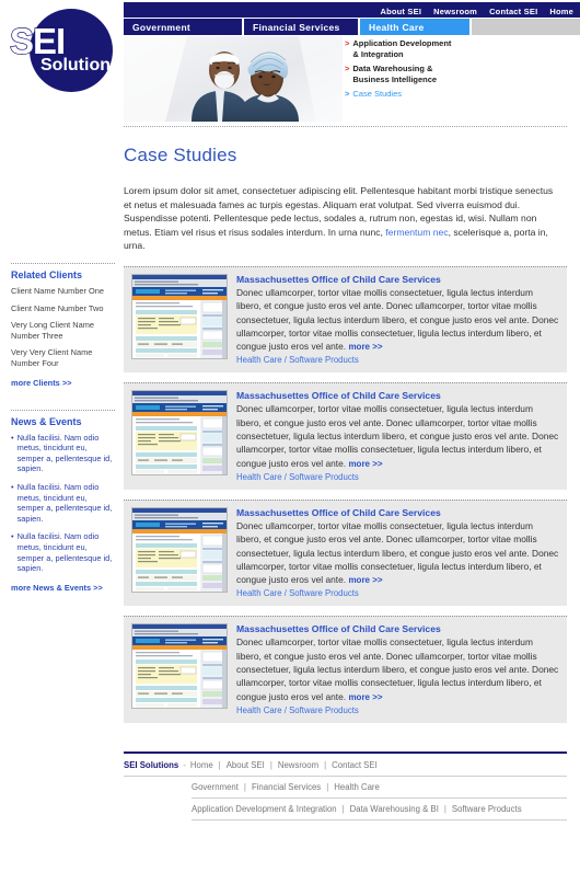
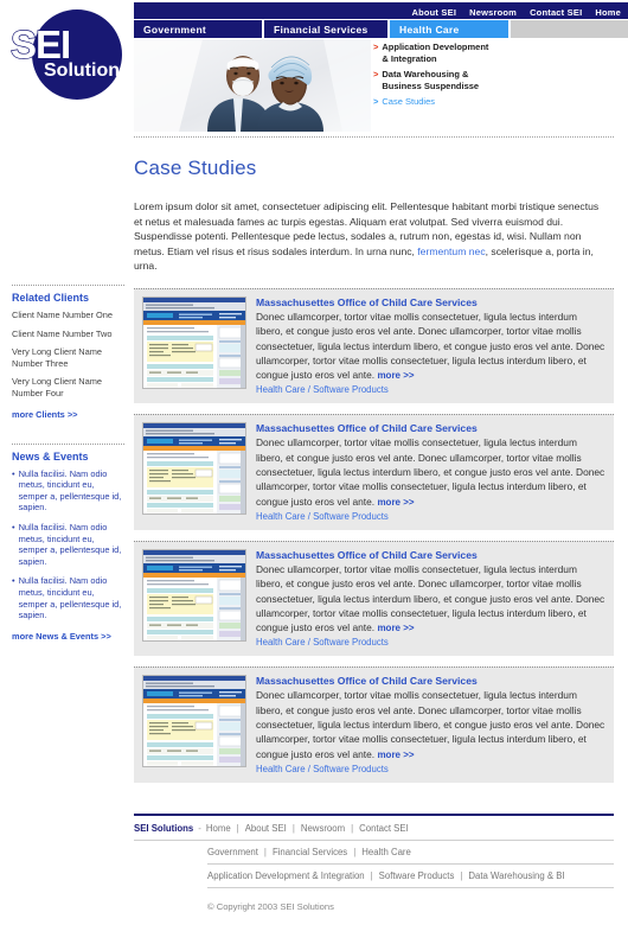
  SEI
  Solutions
  About SEI
  Newsroom
  Contact SEI
  Home
  Government
  Financial Services
  Health Care
  >
  Application Development & Integration
  >
- Data Warehousing & Business Intelligence
+ Data Warehousing & Business Suspendisse
  >
  Case Studies
  Case Studies
  Lorem ipsum dolor sit amet, consectetuer adipiscing elit. Pellentesque habitant morbi tristique senectus et netus et malesuada fames ac turpis egestas. Aliquam erat volutpat. Sed viverra euismod dui. Suspendisse potenti. Pellentesque pede lectus, sodales a, rutrum non, egestas id, wisi. Nullam non metus. Etiam vel risus et risus sodales interdum. In urna nunc, fermentum nec, scelerisque a, porta in, urna.
  Massachusettes Office of Child Care Services
  Donec ullamcorper, tortor vitae mollis consectetuer, ligula lectus interdum libero, et congue justo eros vel ante. Donec ullamcorper, tortor vitae mollis consectetuer, ligula lectus interdum libero, et congue justo eros vel ante. Donec ullamcorper, tortor vitae mollis consectetuer, ligula lectus interdum libero, et congue justo eros vel ante. more >>
  Health Care / Software Products
  Massachusettes Office of Child Care Services
  Donec ullamcorper, tortor vitae mollis consectetuer, ligula lectus interdum libero, et congue justo eros vel ante. Donec ullamcorper, tortor vitae mollis consectetuer, ligula lectus interdum libero, et congue justo eros vel ante. Donec ullamcorper, tortor vitae mollis consectetuer, ligula lectus interdum libero, et congue justo eros vel ante. more >>
  Health Care / Software Products
  Massachusettes Office of Child Care Services
  Donec ullamcorper, tortor vitae mollis consectetuer, ligula lectus interdum libero, et congue justo eros vel ante. Donec ullamcorper, tortor vitae mollis consectetuer, ligula lectus interdum libero, et congue justo eros vel ante. Donec ullamcorper, tortor vitae mollis consectetuer, ligula lectus interdum libero, et congue justo eros vel ante. more >>
  Health Care / Software Products
  Massachusettes Office of Child Care Services
  Donec ullamcorper, tortor vitae mollis consectetuer, ligula lectus interdum libero, et congue justo eros vel ante. Donec ullamcorper, tortor vitae mollis consectetuer, ligula lectus interdum libero, et congue justo eros vel ante. Donec ullamcorper, tortor vitae mollis consectetuer, ligula lectus interdum libero, et congue justo eros vel ante. more >>
  Health Care / Software Products
  Related Clients
  Client Name Number One
  Client Name Number Two
  Very Long Client Name Number Three
- Very Very Client Name Number Four
+ Very Long Client Name Number Four
  more Clients >>
  News & Events
  •
  Nulla facilisi. Nam odio metus, tincidunt eu, semper a, pellentesque id, sapien.
  •
  Nulla facilisi. Nam odio metus, tincidunt eu, semper a, pellentesque id, sapien.
  •
  Nulla facilisi. Nam odio metus, tincidunt eu, semper a, pellentesque id, sapien.
  more News & Events >>
  SEI Solutions
  -
  Home
  |
  About SEI
  |
  Newsroom
  |
  Contact SEI
  Government
  |
  Financial Services
  |
  Health Care
  Application Development & Integration
  |
- Data Warehousing & BI
+ Software Products
  |
- Software Products
+ Data Warehousing & BI
+ © Copyright 2003 SEI Solutions
